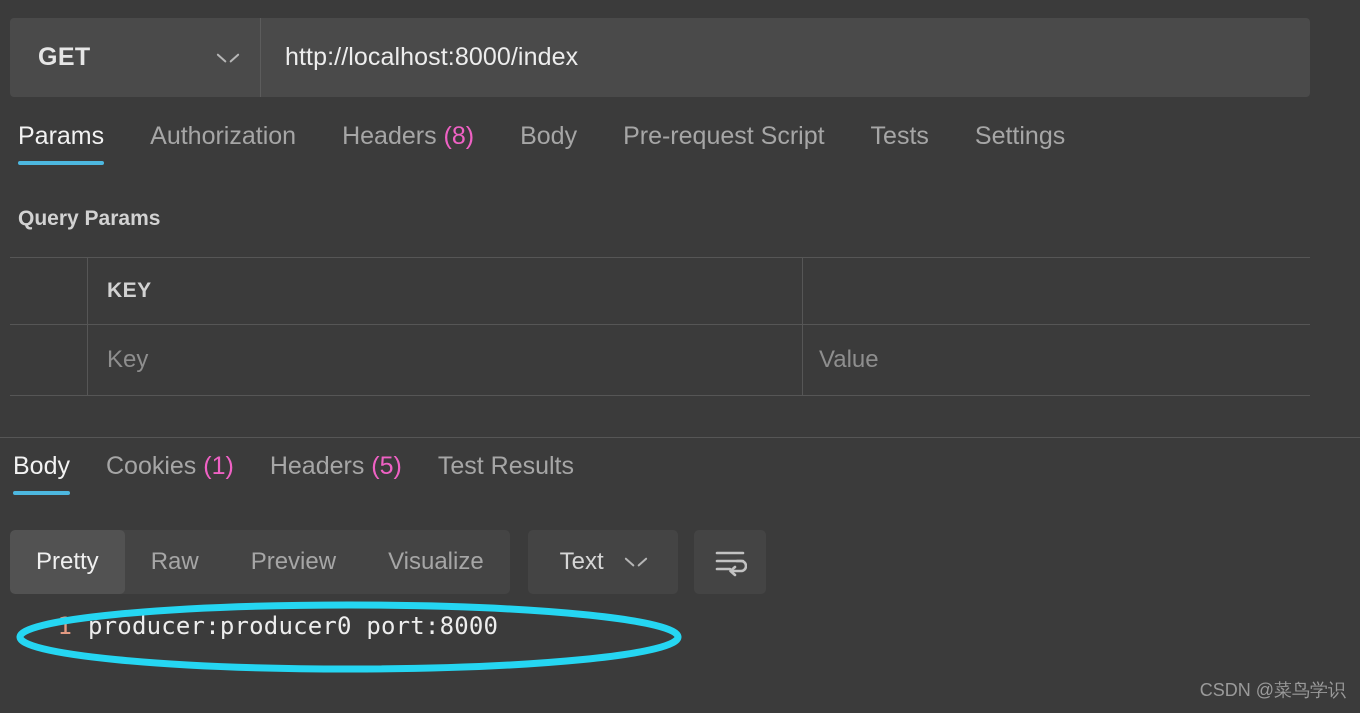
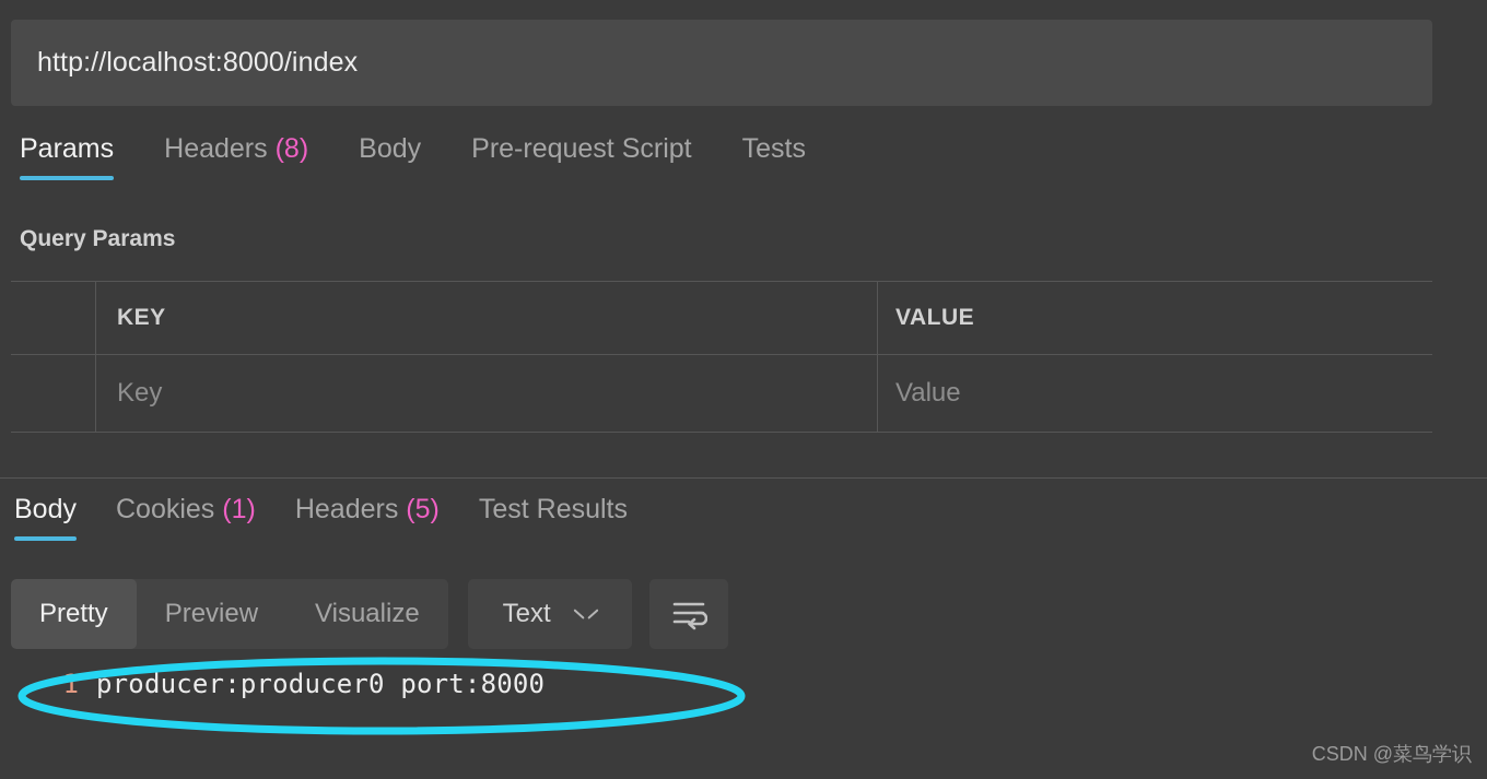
- GET
  http://localhost:8000/index
  Params
- Authorization
  Headers (8)
  Body
  Pre-request Script
  Tests
- Settings
  Query Params
  KEY
+ VALUE
  Key
  Value
  Body
  Cookies (1)
  Headers (5)
  Test Results
  Pretty
- Raw
  Preview
  Visualize
  Text
  1
  producer:producer0 port:8000
  CSDN @菜鸟学识
